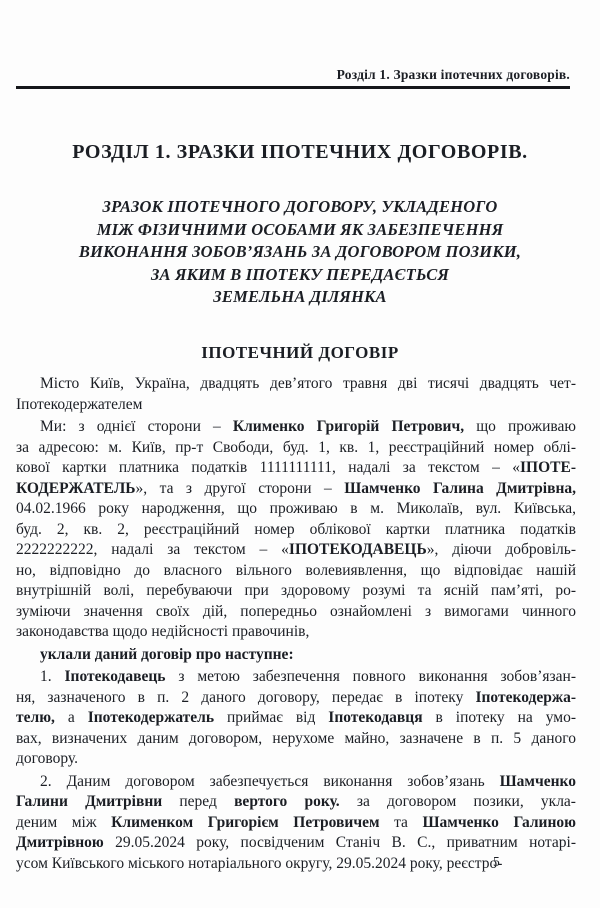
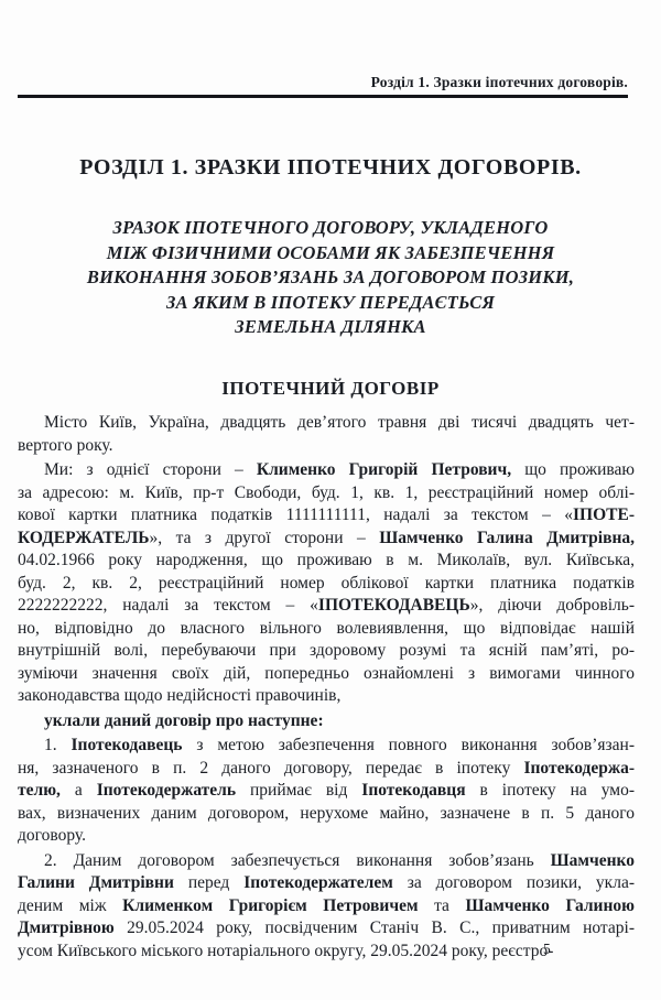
  Розділ 1. Зразки іпотечних договорів.
  РОЗДІЛ 1. ЗРАЗКИ ІПОТЕЧНИХ ДОГОВОРІВ.
  ЗРАЗОК ІПОТЕЧНОГО ДОГОВОРУ, УКЛАДЕНОГО
  МІЖ ФІЗИЧНИМИ ОСОБАМИ ЯК ЗАБЕЗПЕЧЕННЯ
  ВИКОНАННЯ ЗОБОВ’ЯЗАНЬ ЗА ДОГОВОРОМ ПОЗИКИ,
  ЗА ЯКИМ В ІПОТЕКУ ПЕРЕДАЄТЬСЯ
  ЗЕМЕЛЬНА ДІЛЯНКА
  ІПОТЕЧНИЙ ДОГОВІР
  Місто Київ, Україна, двадцять дев’ятого травня дві тисячі двадцять чет-
- Іпотекодержателем
+ вертого року.
  Ми: з однієї сторони – Клименко Григорій Петрович, що проживаю
  за адресою: м. Київ, пр-т Свободи, буд. 1, кв. 1, реєстраційний номер облі-
  кової картки платника податків 1111111111, надалі за текстом – «ІПОТЕ-
  КОДЕРЖАТЕЛЬ», та з другої сторони – Шамченко Галина Дмитрівна,
  04.02.1966 року народження, що проживаю в м. Миколаїв, вул. Київська,
  буд. 2, кв. 2, реєстраційний номер облікової картки платника податків
  2222222222, надалі за текстом – «ІПОТЕКОДАВЕЦЬ», діючи добровіль-
  но, відповідно до власного вільного волевиявлення, що відповідає нашій
  внутрішній волі, перебуваючи при здоровому розумі та ясній пам’яті, ро-
  зуміючи значення своїх дій, попередньо ознайомлені з вимогами чинного
  законодавства щодо недійсності правочинів,
  уклали даний договір про наступне:
  1. Іпотекодавець з метою забезпечення повного виконання зобов’язан-
  ня, зазначеного в п. 2 даного договору, передає в іпотеку Іпотекодержа-
  телю, а Іпотекодержатель приймає від Іпотекодавця в іпотеку на умо-
  вах, визначених даним договором, нерухоме майно, зазначене в п. 5 даного
  договору.
  2. Даним договором забезпечується виконання зобов’язань Шамченко
- Галини Дмитрівни перед вертого року. за договором позики, укла-
+ Галини Дмитрівни перед Іпотекодержателем за договором позики, укла-
  деним між Клименком Григорієм Петровичем та Шамченко Галиною
  Дмитрівною 29.05.2024 року, посвідченим Станіч В. С., приватним нотарі-
  усом Київського міського нотаріального округу, 29.05.2024 року, реєстро-
  5
